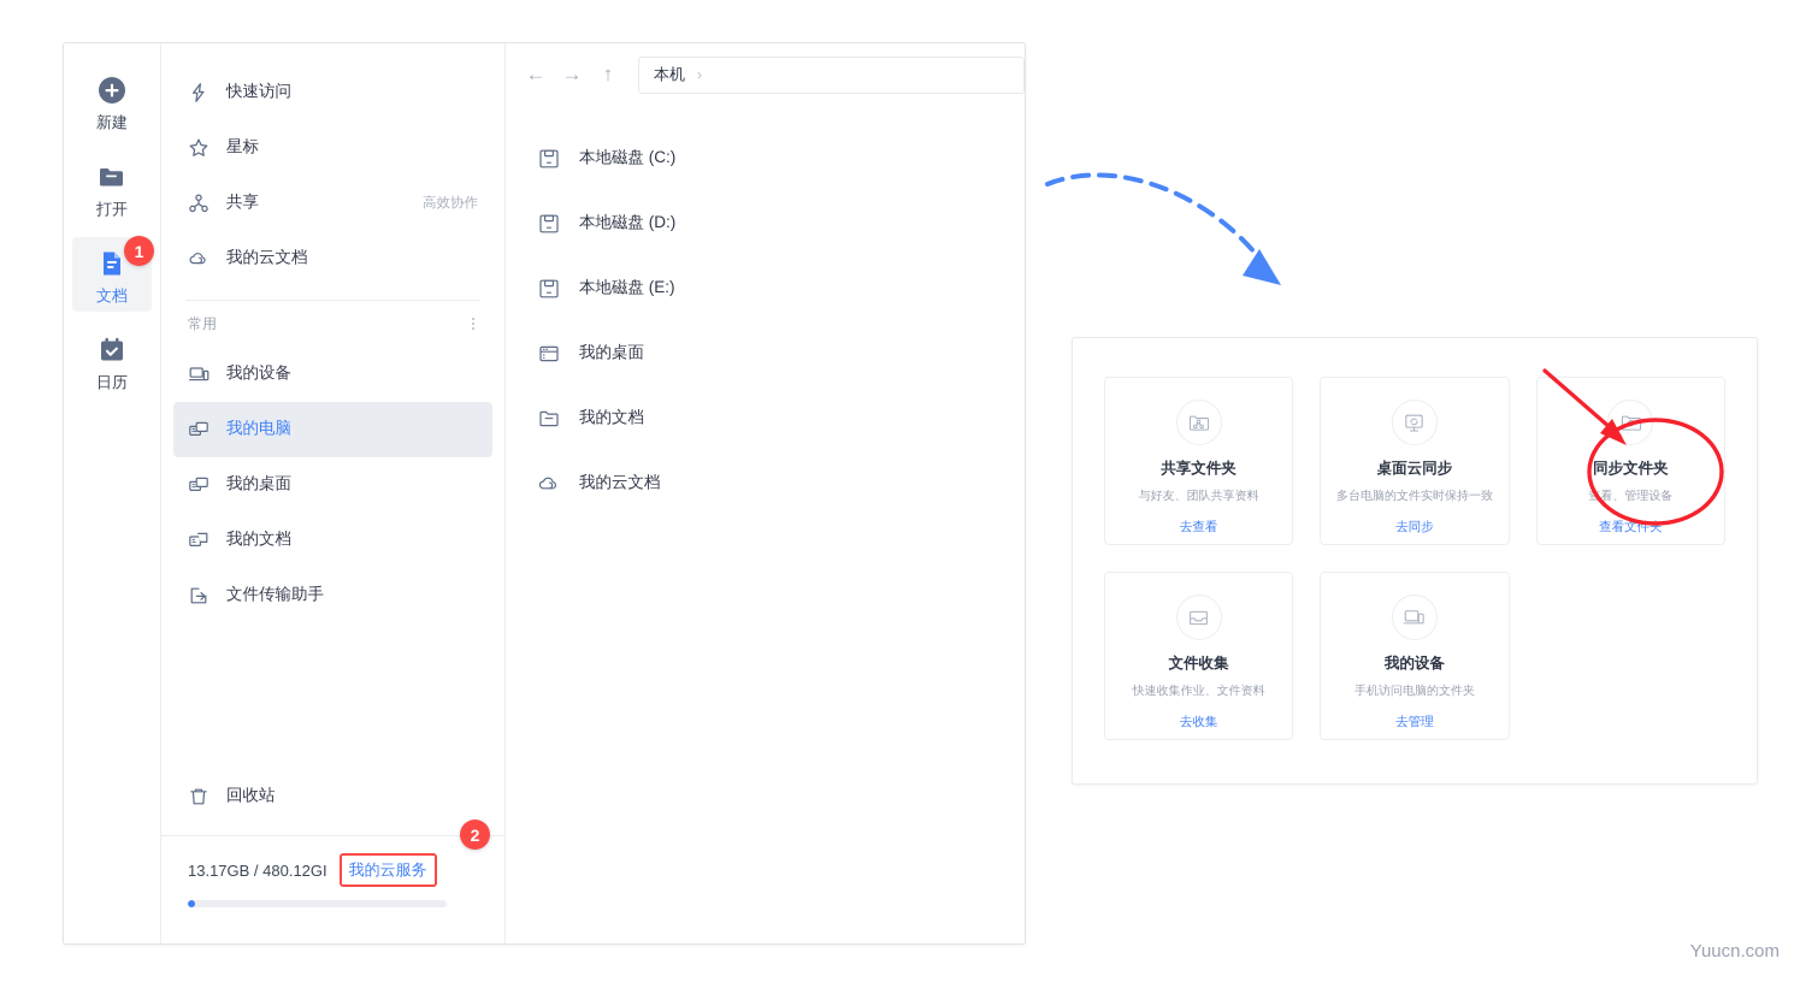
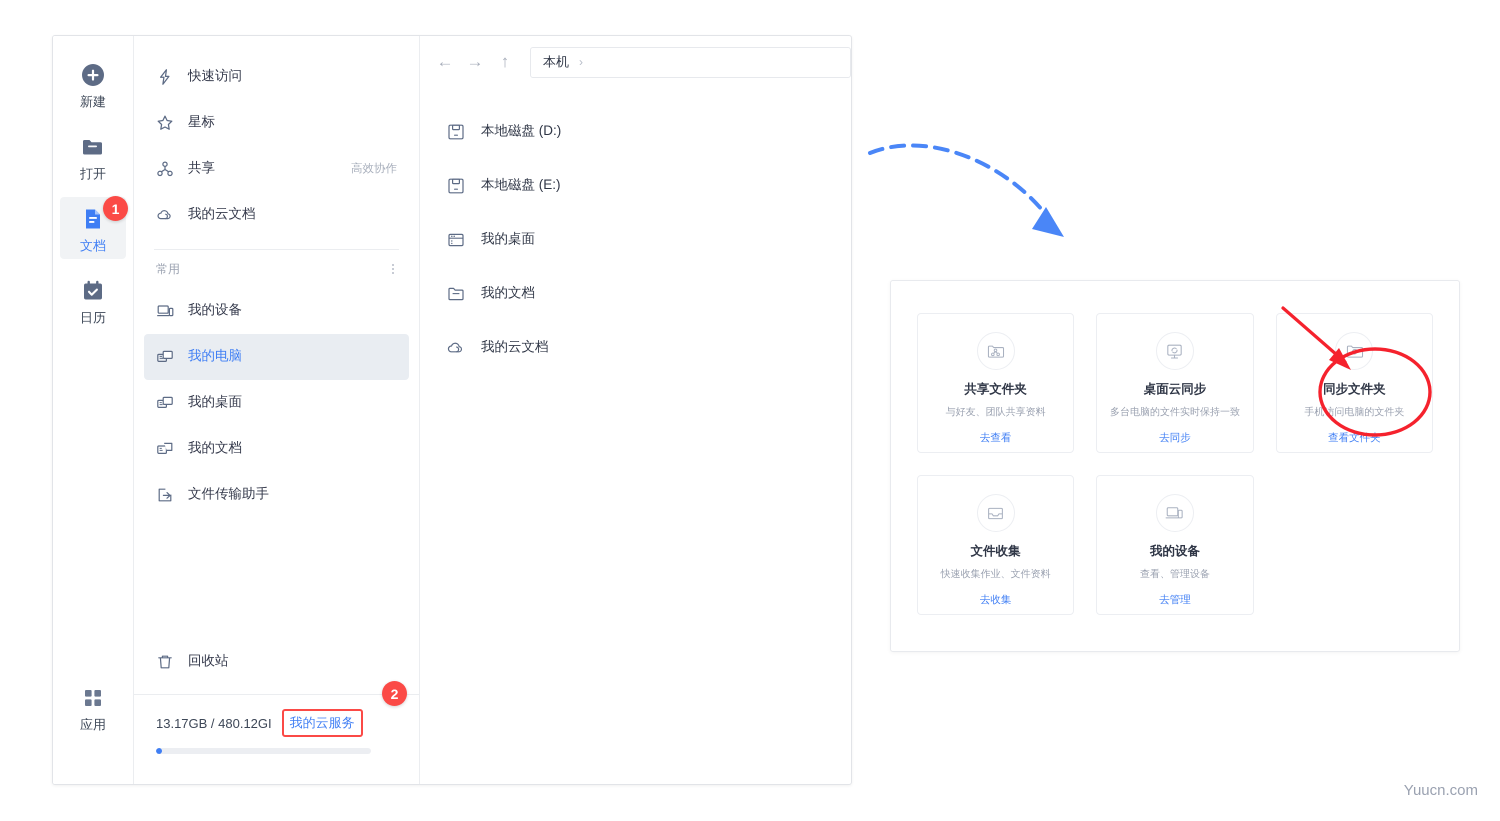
  新建
  打开
  文档
  日历
+ 应用
  快速访问
  星标
  共享
  高效协作
  我的云文档
  常用
  我的设备
  我的电脑
  我的桌面
  我的文档
  文件传输助手
  回收站
  13.17GB / 480.12GI
  我的云服务
  ←
  →
  ↑
  本机
  ›
- 本地磁盘 (C:)
  本地磁盘 (D:)
  本地磁盘 (E:)
  我的桌面
  我的文档
  我的云文档
  1
  2
  共享文件夹
  与好友、团队共享资料
  去查看
  桌面云同步
  多台电脑的文件实时保持一致
  去同步
  同步文件夹
- 查看、管理设备
+ 手机访问电脑的文件夹
  查看文件夹
  文件收集
  快速收集作业、文件资料
  去收集
  我的设备
- 手机访问电脑的文件夹
+ 查看、管理设备
  去管理
  Yuucn.com
